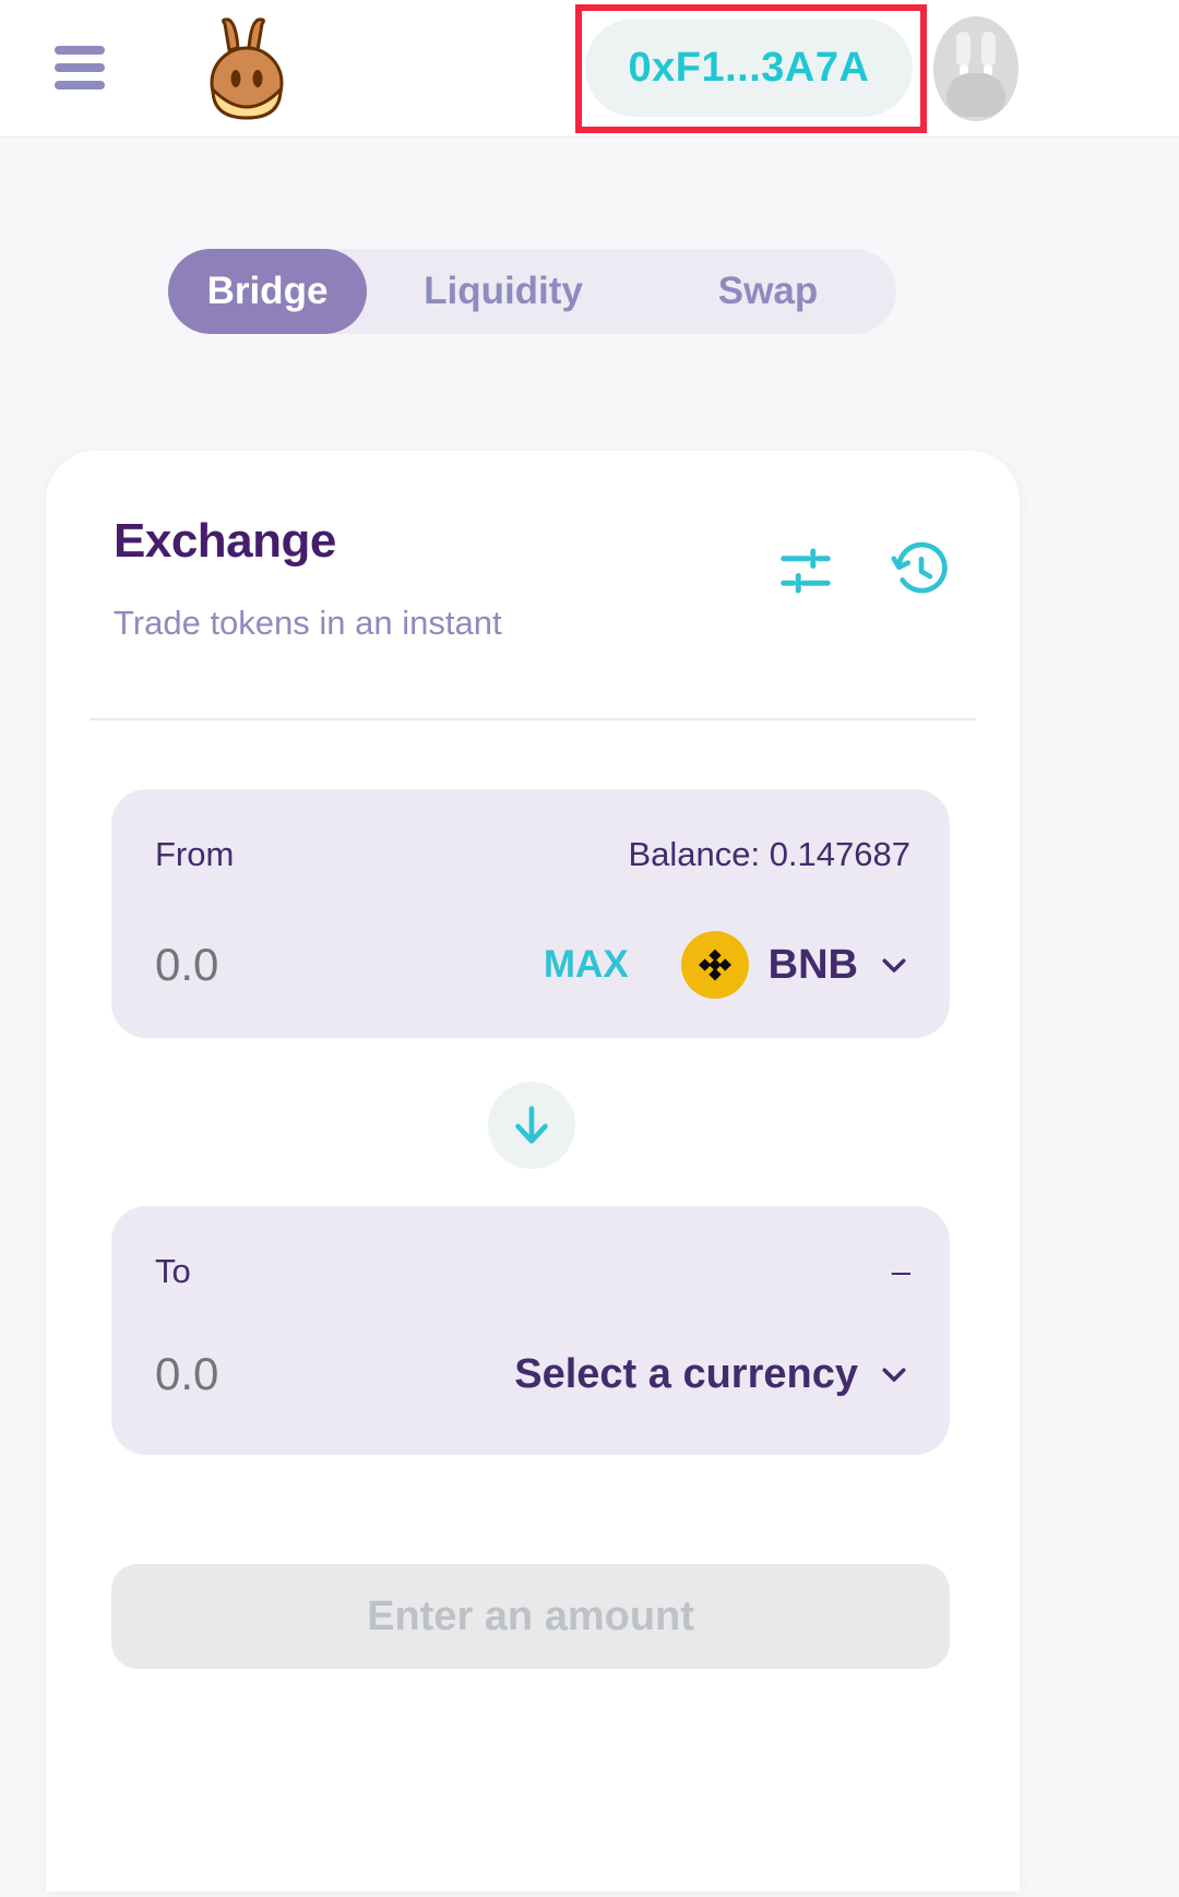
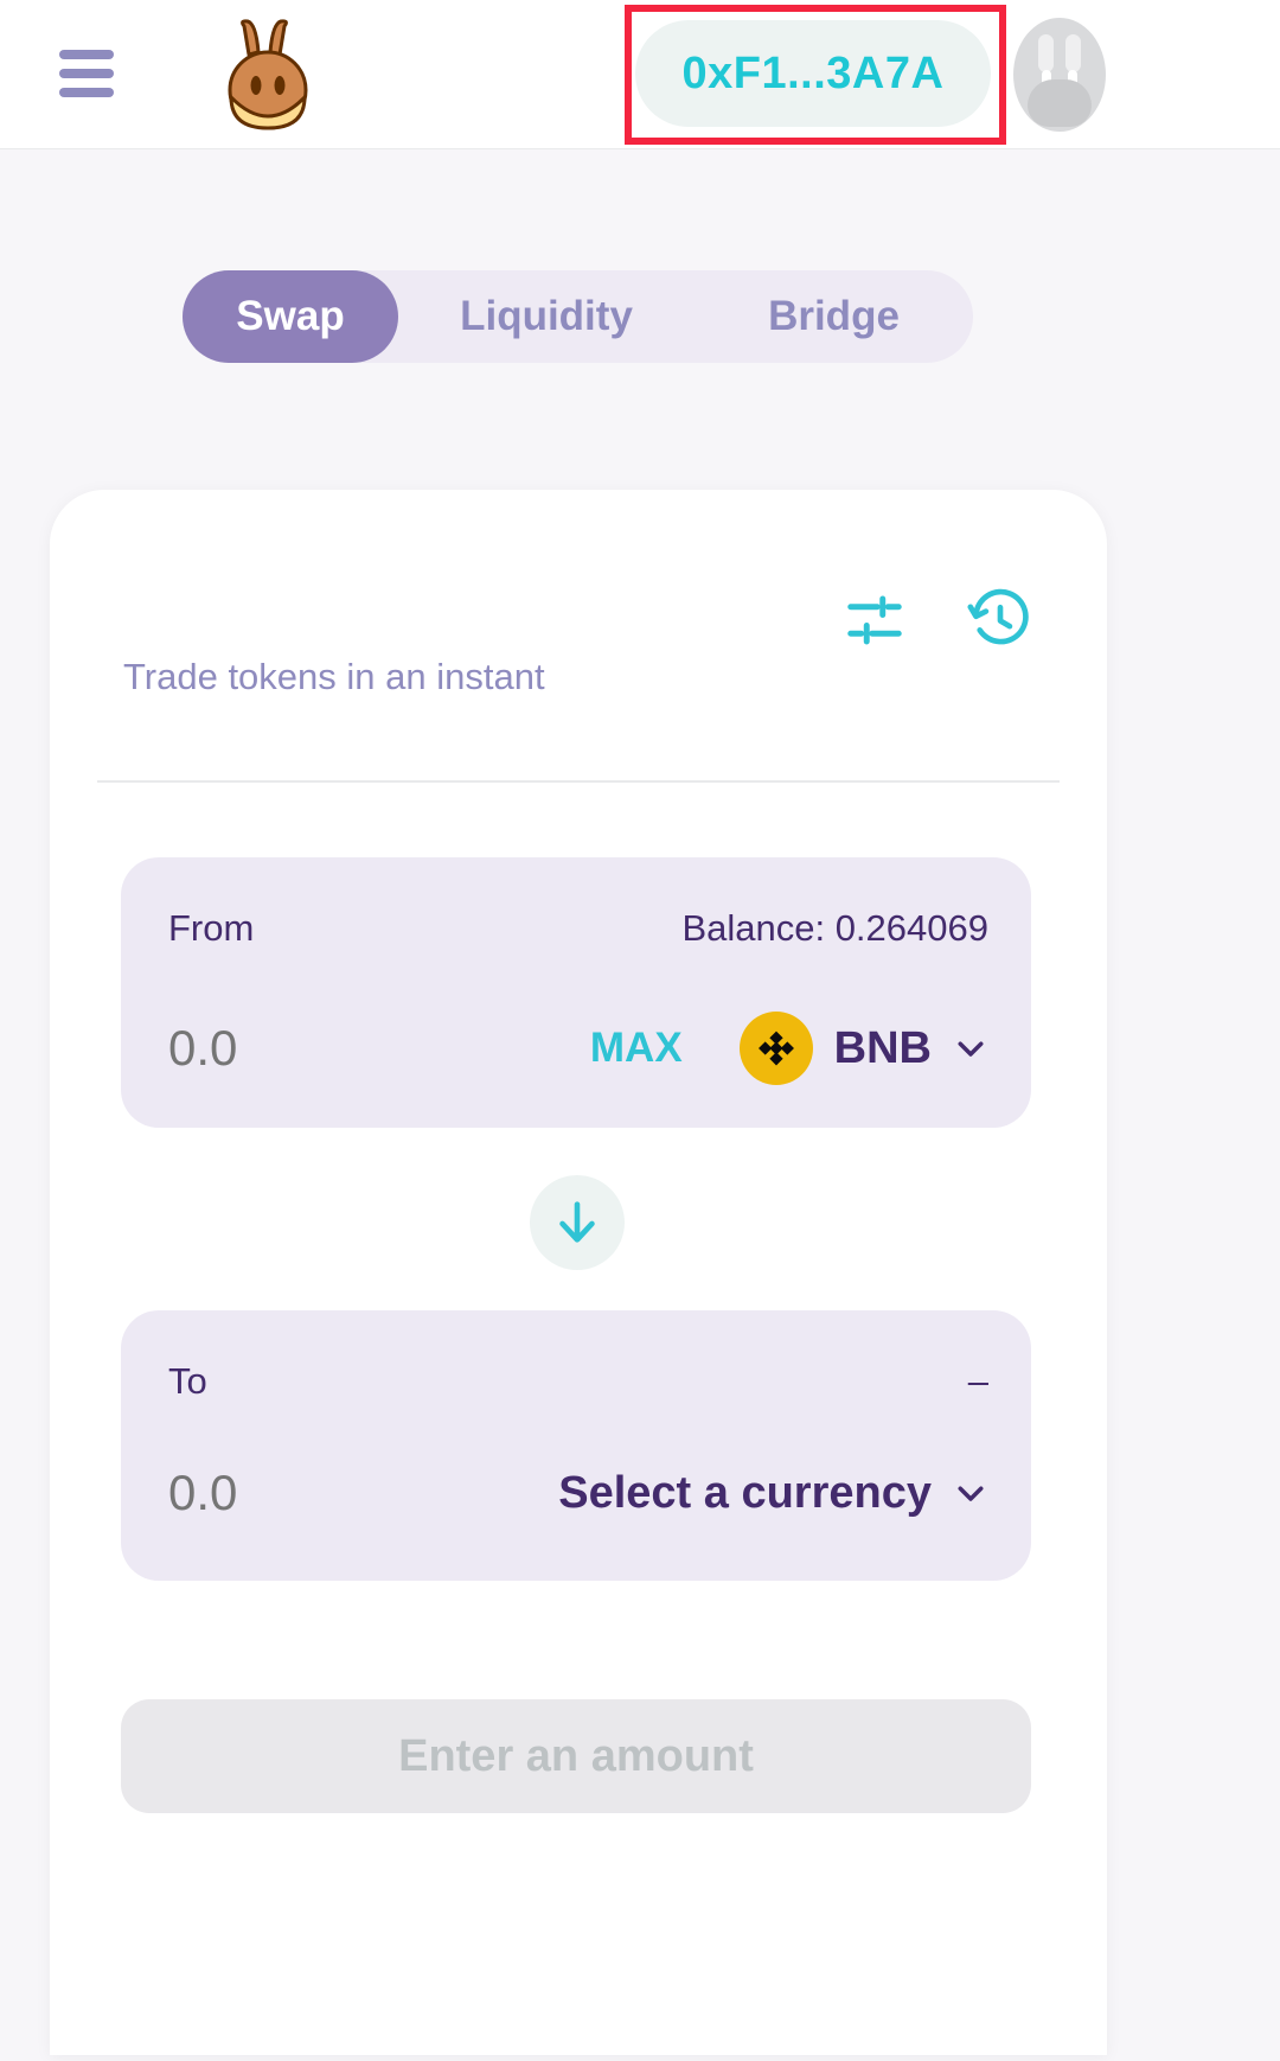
  0xF1...3A7A
- Bridge
+ Swap
  Liquidity
- Swap
+ Bridge
- Exchange
  Trade tokens in an instant
  From
- Balance: 0.147687
+ Balance: 0.264069
  0.0
  MAX
  BNB
  To
  –
  0.0
  Select a currency
  Enter an amount
